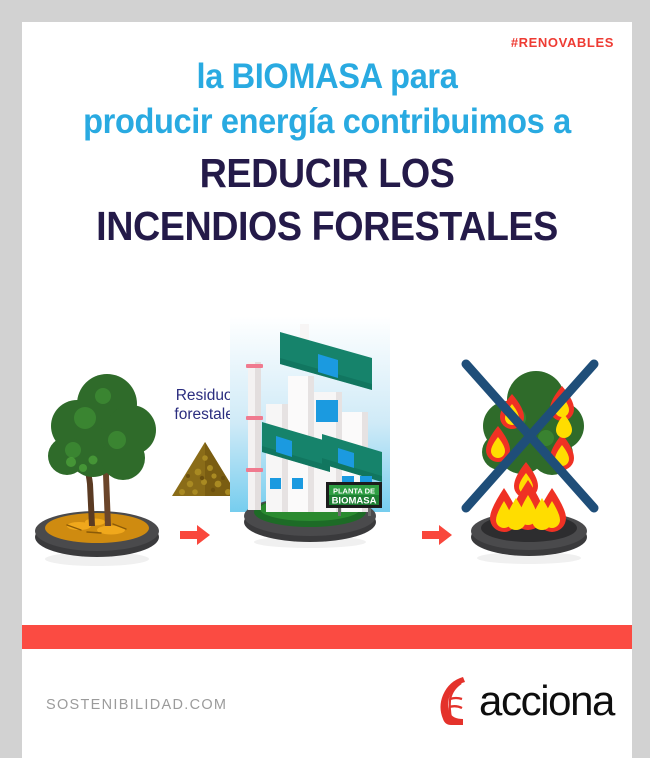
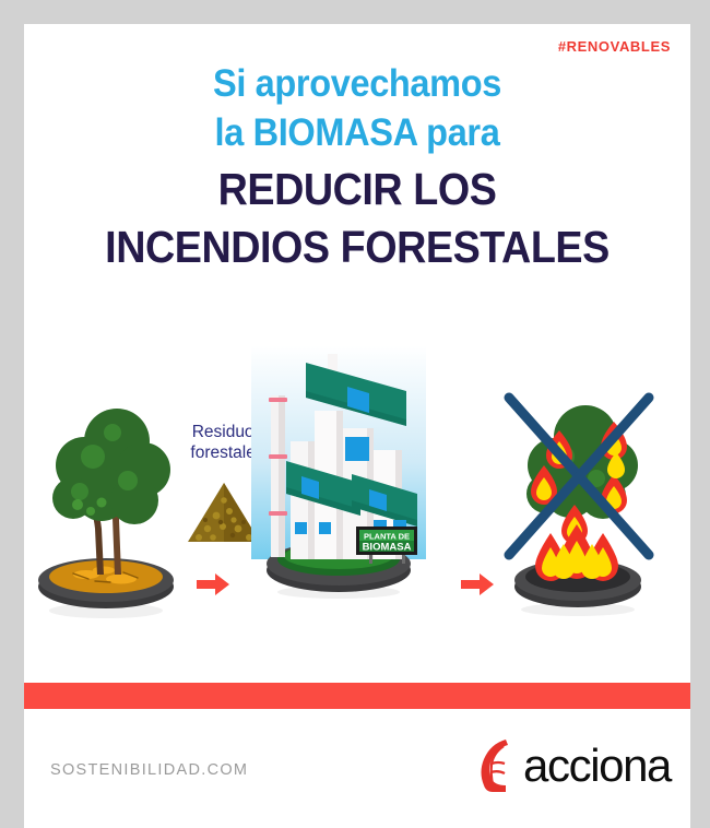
  #RENOVABLES
+ Si aprovechamos
  la BIOMASA para
- producir energía contribuimos a
  REDUCIR LOS
  INCENDIOS FORESTALES
  Residuo
  forestale
  PLANTA DE
  BIOMASA
  SOSTENIBILIDAD.COM
  acciona
